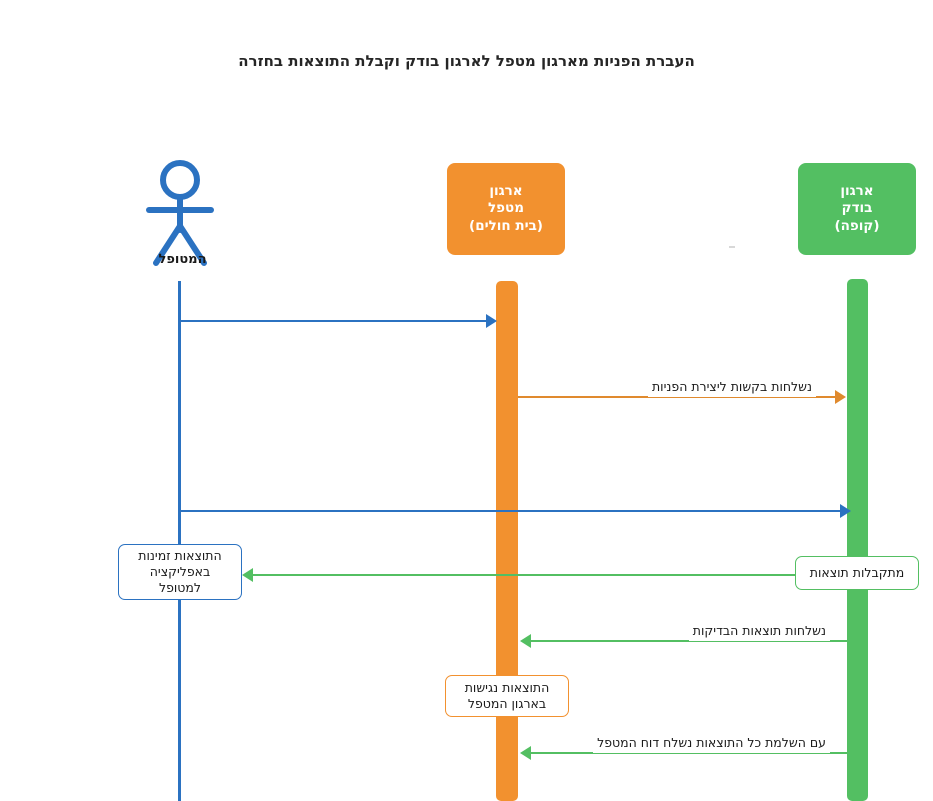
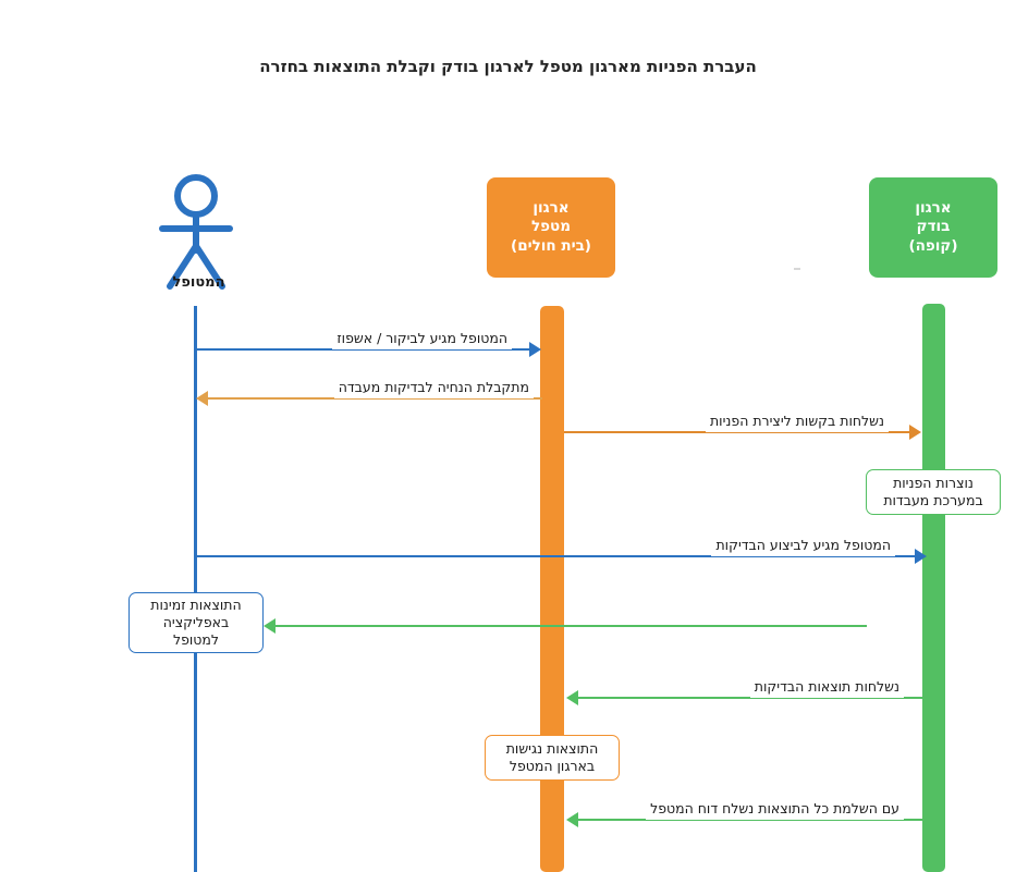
  העברת הפניות מארגון מטפל לארגון בודק וקבלת התוצאות בחזרה
  המטופל
  ארגון
  מטפל
  (בית חולים)
  ארגון
  בודק
  (קופה)
+ המטופל מגיע לביקור / אשפוז
+ מתקבלת הנחיה לבדיקות מעבדה
  נשלחות בקשות ליצירת הפניות
+ נוצרות הפניות
+ במערכת מעבדות
+ המטופל מגיע לביצוע הבדיקות
  התוצאות זמינות
  באפליקציה
  למטופל
- מתקבלות תוצאות
  נשלחות תוצאות הבדיקות
  התוצאות נגישות
  בארגון המטפל
  עם השלמת כל התוצאות נשלח דוח המטפל
